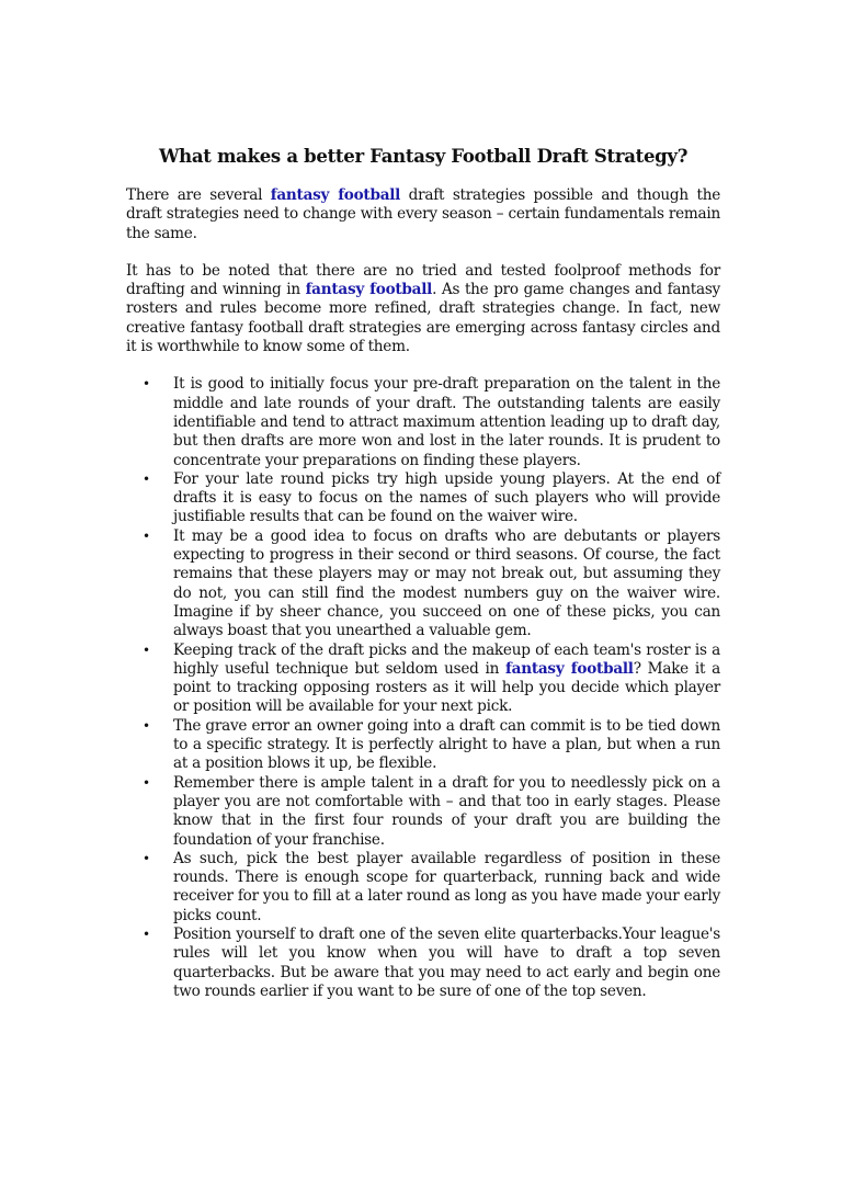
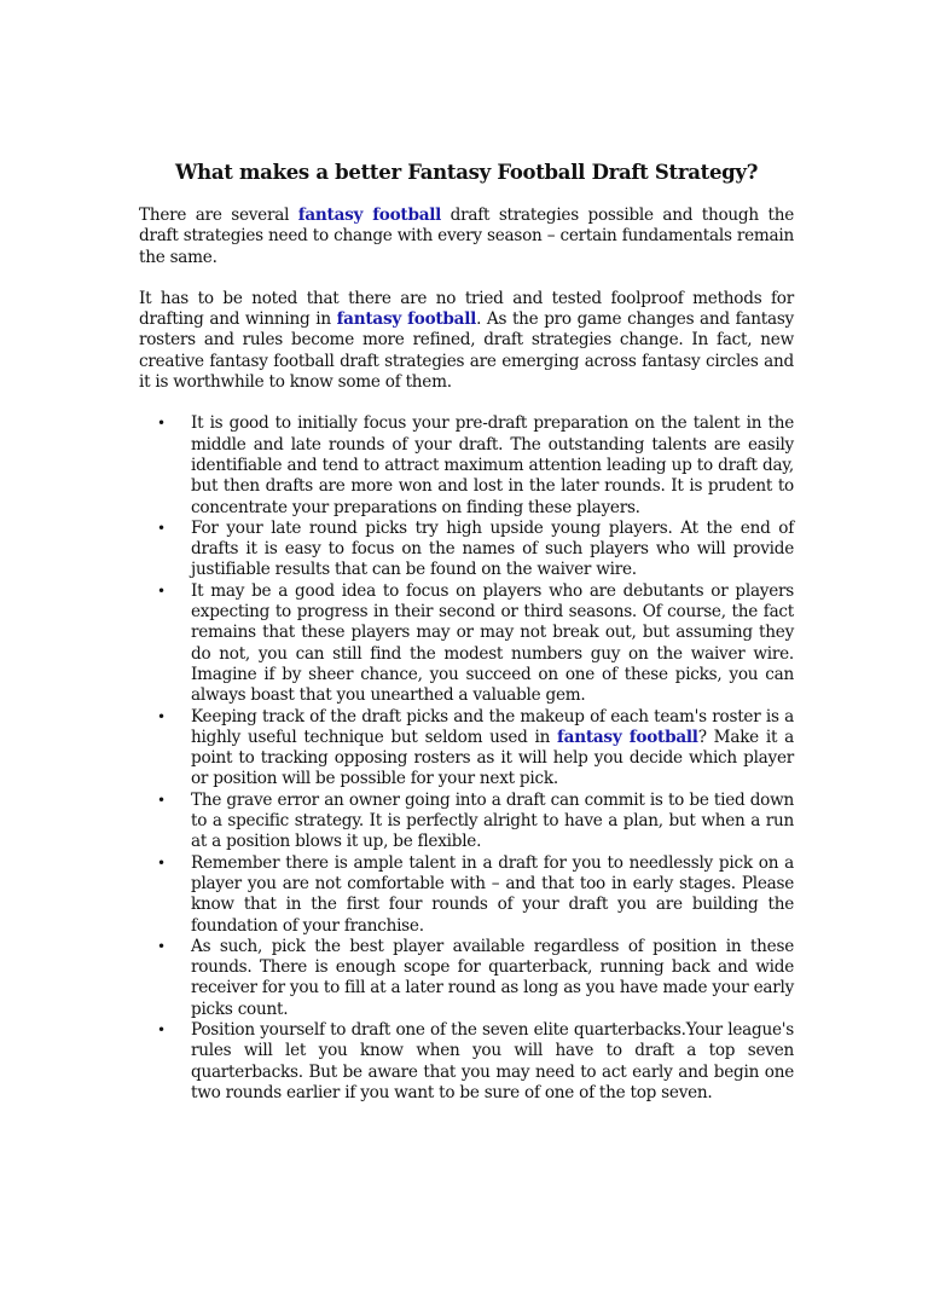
  What makes a better Fantasy Football Draft Strategy?
  There are several fantasy football draft strategies possible and though the draft strategies need to change with every season – certain fundamentals remain the same.
  It has to be noted that there are no tried and tested foolproof methods for drafting and winning in fantasy football. As the pro game changes and fantasy rosters and rules become more refined, draft strategies change. In fact, new creative fantasy football draft strategies are emerging across fantasy circles and it is worthwhile to know some of them.
  •
  It is good to initially focus your pre-draft preparation on the talent in the middle and late rounds of your draft. The outstanding talents are easily identifiable and tend to attract maximum attention leading up to draft day, but then drafts are more won and lost in the later rounds. It is prudent to concentrate your preparations on finding these players.
  •
  For your late round picks try high upside young players. At the end of drafts it is easy to focus on the names of such players who will provide justifiable results that can be found on the waiver wire.
  •
- It may be a good idea to focus on drafts who are debutants or players expecting to progress in their second or third seasons. Of course, the fact remains that these players may or may not break out, but assuming they do not, you can still find the modest numbers guy on the waiver wire. Imagine if by sheer chance, you succeed on one of these picks, you can always boast that you unearthed a valuable gem.
+ It may be a good idea to focus on players who are debutants or players expecting to progress in their second or third seasons. Of course, the fact remains that these players may or may not break out, but assuming they do not, you can still find the modest numbers guy on the waiver wire. Imagine if by sheer chance, you succeed on one of these picks, you can always boast that you unearthed a valuable gem.
  •
- Keeping track of the draft picks and the makeup of each team's roster is a highly useful technique but seldom used in fantasy football? Make it a point to tracking opposing rosters as it will help you decide which player or position will be available for your next pick.
+ Keeping track of the draft picks and the makeup of each team's roster is a highly useful technique but seldom used in fantasy football? Make it a point to tracking opposing rosters as it will help you decide which player or position will be possible for your next pick.
  •
  The grave error an owner going into a draft can commit is to be tied down to a specific strategy. It is perfectly alright to have a plan, but when a run at a position blows it up, be flexible.
  •
  Remember there is ample talent in a draft for you to needlessly pick on a player you are not comfortable with – and that too in early stages. Please know that in the first four rounds of your draft you are building the foundation of your franchise.
  •
  As such, pick the best player available regardless of position in these rounds. There is enough scope for quarterback, running back and wide receiver for you to fill at a later round as long as you have made your early picks count.
  •
  Position yourself to draft one of the seven elite quarterbacks.Your league's rules will let you know when you will have to draft a top seven quarterbacks. But be aware that you may need to act early and begin one two rounds earlier if you want to be sure of one of the top seven.
